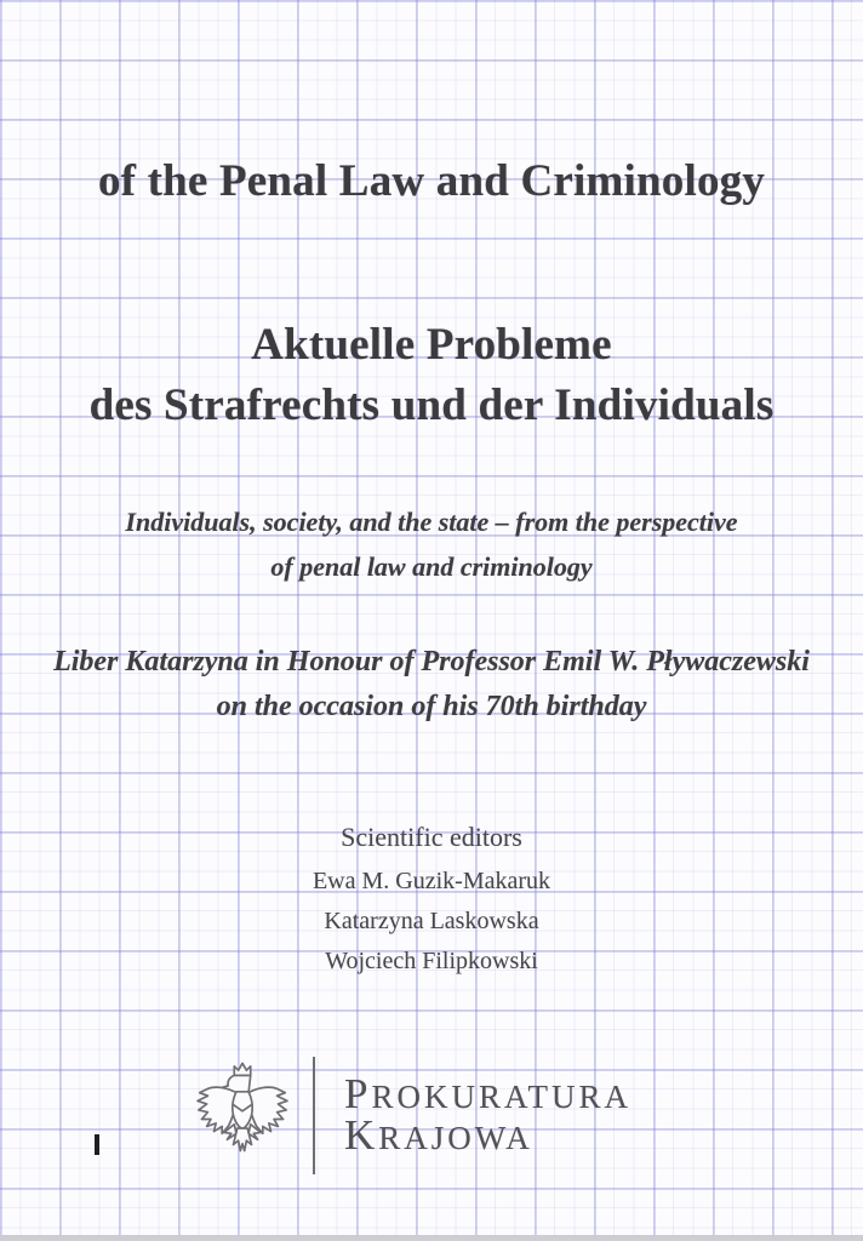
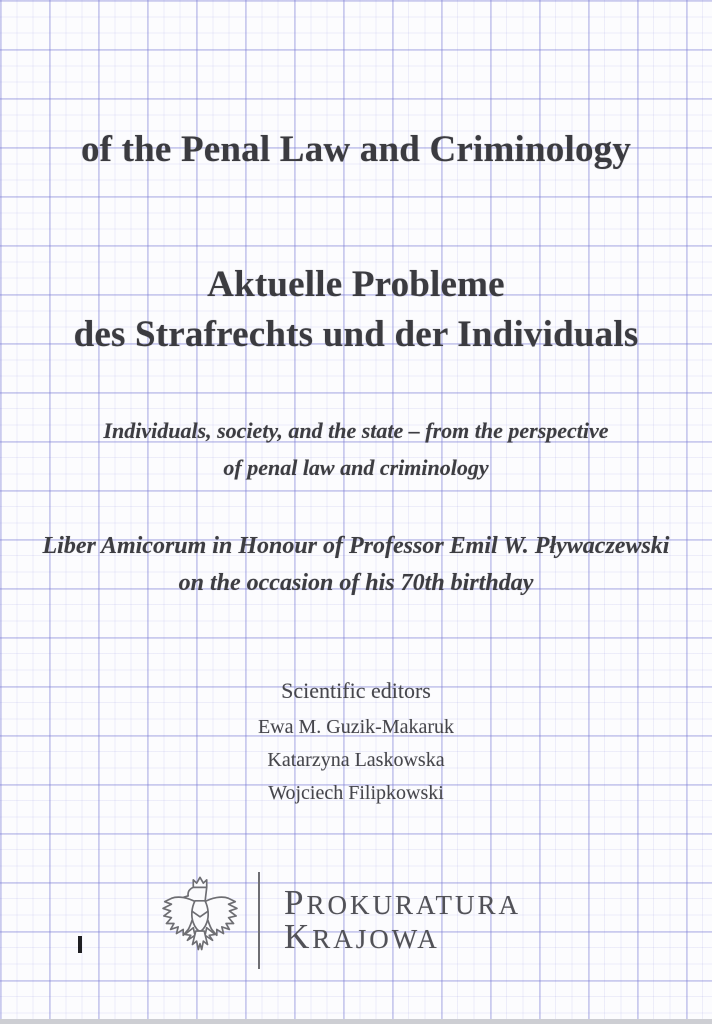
  of the Penal Law and Criminology
  Aktuelle Probleme
  des Strafrechts und der Individuals
  Individuals, society, and the state – from the perspective
  of penal law and criminology
- Liber Katarzyna in Honour of Professor Emil W. Pływaczewski
+ Liber Amicorum in Honour of Professor Emil W. Pływaczewski
  on the occasion of his 70th birthday
  Scientific editors
  Ewa M. Guzik-Makaruk
  Katarzyna Laskowska
  Wojciech Filipkowski
  PROKURATURA
  KRAJOWA
